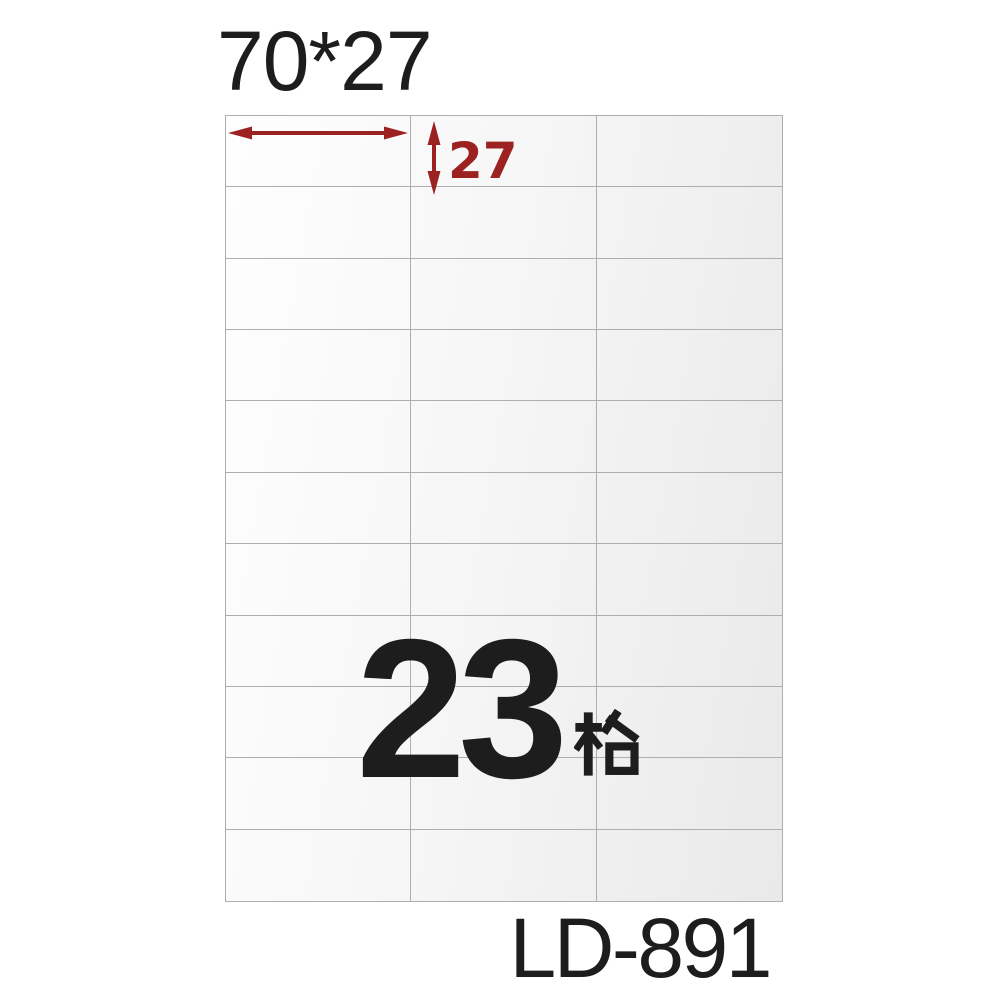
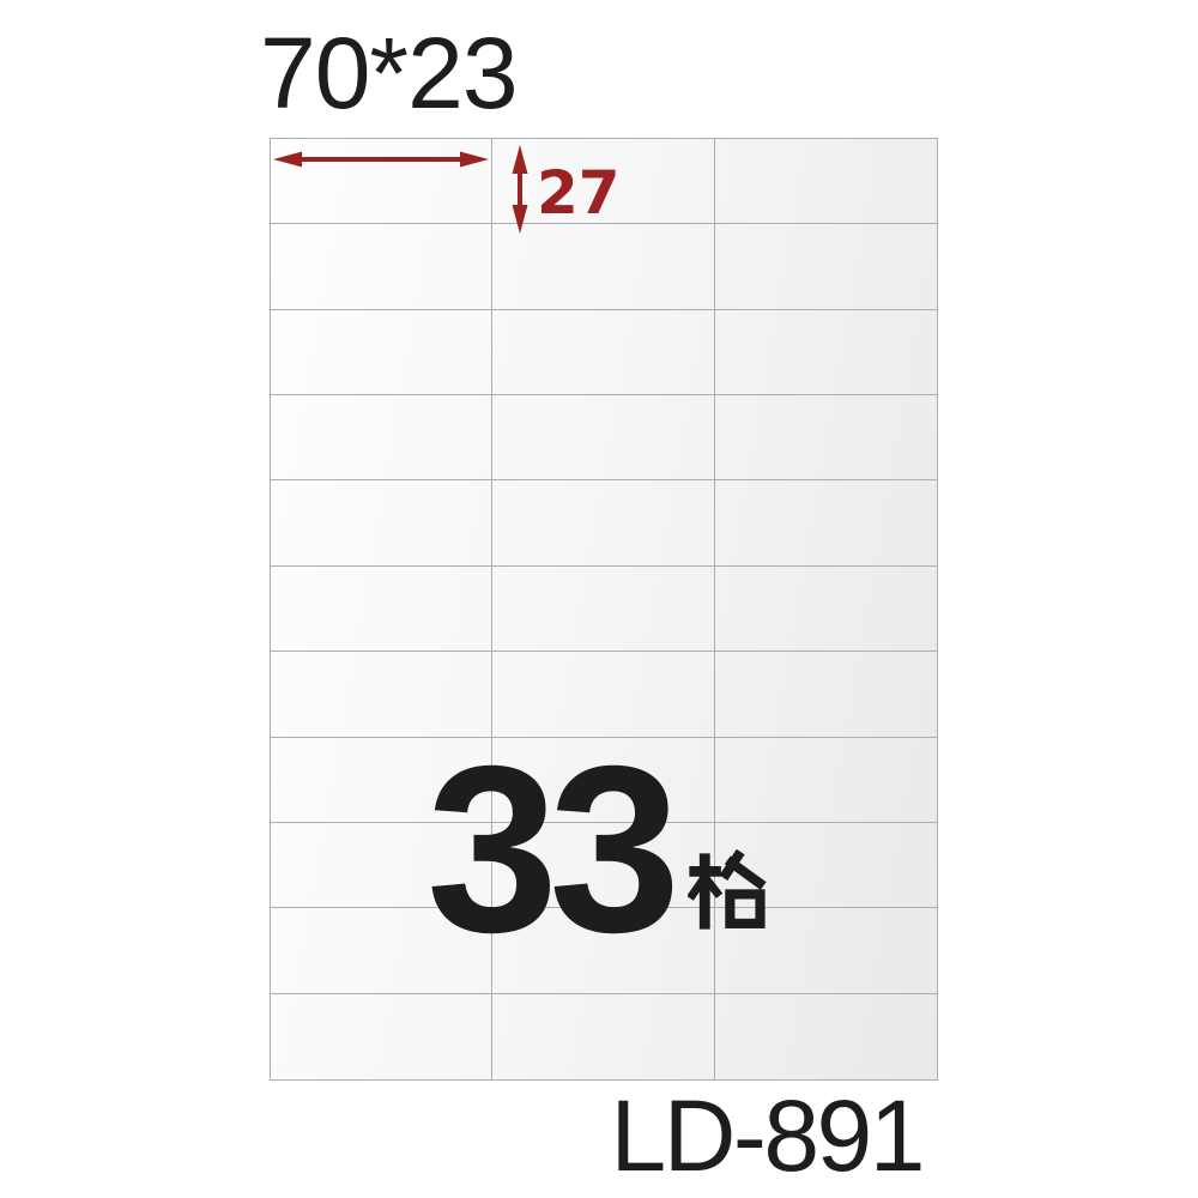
- 70*27
+ 70*23
  27
- 23
+ 33
  LD-891
